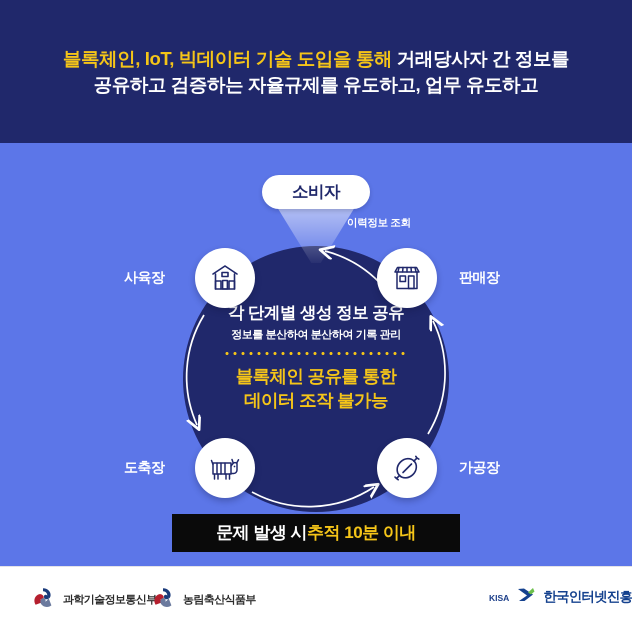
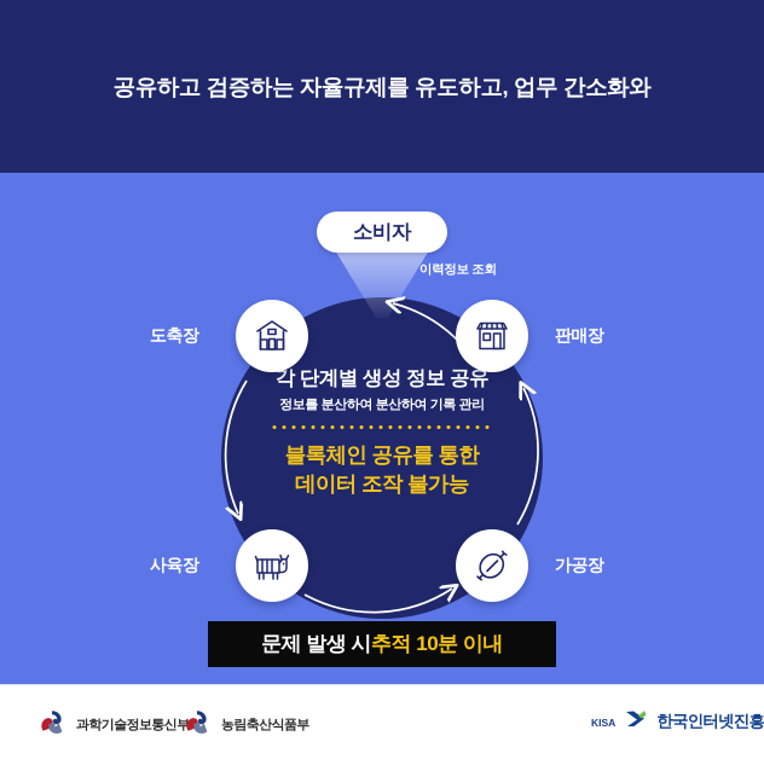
- 블록체인, IoT, 빅데이터 기술 도입을 통해 거래당사자 간 정보를
- 공유하고 검증하는 자율규제를 유도하고, 업무 유도하고
+ 공유하고 검증하는 자율규제를 유도하고, 업무 간소화와
  소비자
  이력정보 조회
  각 단계별 생성 정보 공유
  정보를 분산하여 분산하여 기록 관리
  블록체인 공유를 통한
  데이터 조작 불가능
- 사육장
+ 도축장
  판매장
- 도축장
+ 사육장
  가공장
  문제 발생 시
  추적 10분 이내
  과학기술정보통신부
  농림축산식품부
  KISA
  한국인터넷진흥
